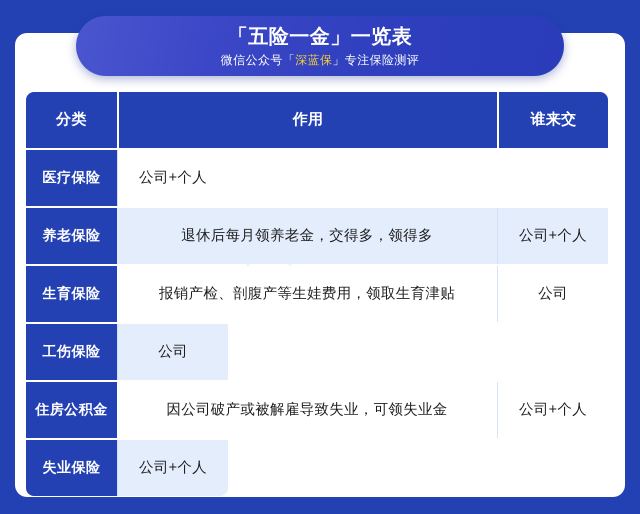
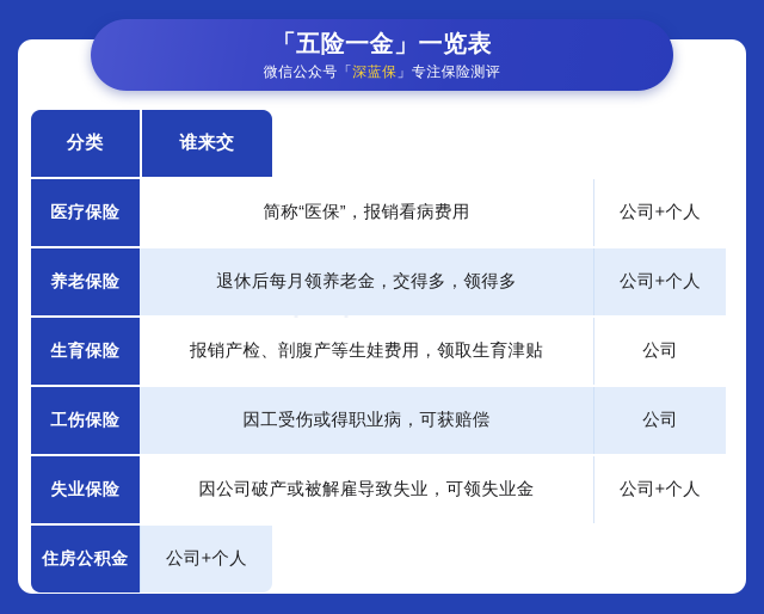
  「五险一金」一览表
  微信公众号「深蓝保」专注保险测评
  分类
- 作用
  谁来交
  医疗保险
+ 简称“医保”，报销看病费用
  公司+个人
  养老保险
  退休后每月领养老金，交得多，领得多
  公司+个人
  生育保险
  报销产检、剖腹产等生娃费用，领取生育津贴
  公司
  工伤保险
+ 因工受伤或得职业病，可获赔偿
  公司
- 住房公积金
+ 失业保险
  因公司破产或被解雇导致失业，可领失业金
  公司+个人
- 失业保险
+ 住房公积金
  公司+个人
